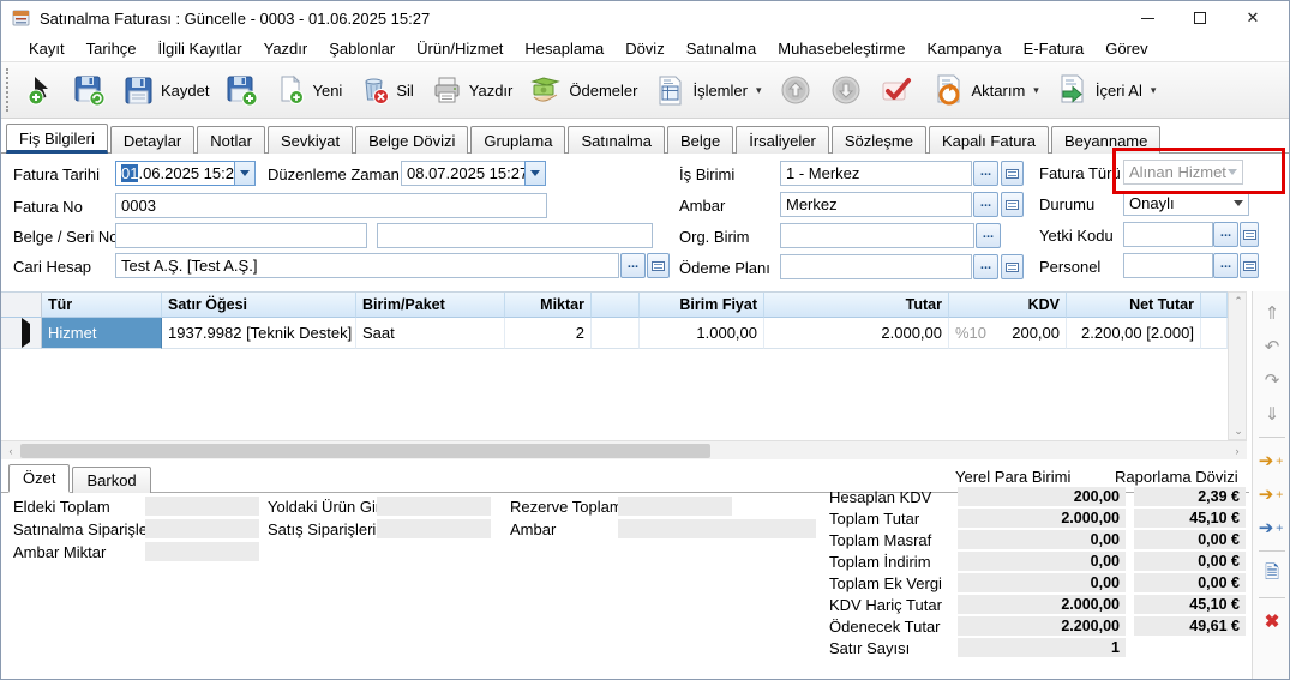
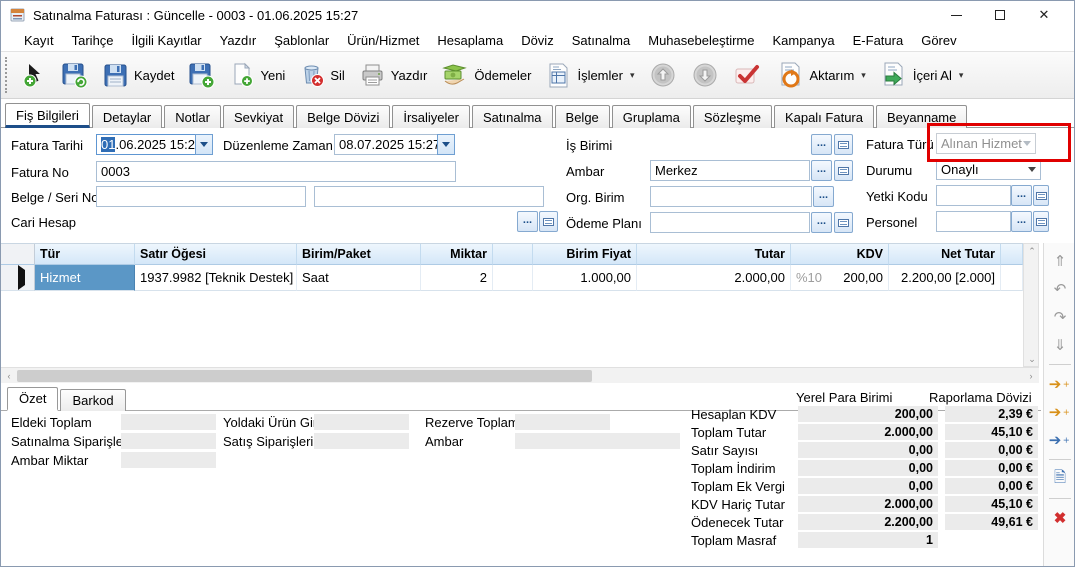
  Satınalma Faturası : Güncelle - 0003 - 01.06.2025 15:27
  ✕
  Kayıt
  Tarihçe
  İlgili Kayıtlar
  Yazdır
  Şablonlar
  Ürün/Hizmet
  Hesaplama
  Döviz
  Satınalma
  Muhasebeleştirme
  Kampanya
  E-Fatura
  Görev
  Kaydet
  Yeni
  Sil
  Yazdır
  Ödemeler
  İşlemler
  ▾
  Aktarım
  ▾
  İçeri Al
  ▾
  Fiş Bilgileri
  Detaylar
  Notlar
  Sevkiyat
  Belge Dövizi
- Gruplama
+ İrsaliyeler
  Satınalma
  Belge
- İrsaliyeler
+ Gruplama
  Sözleşme
  Kapalı Fatura
  Beyanname
  Fatura Tarihi
  01.06.2025 15:2
  Düzenleme Zaman
  08.07.2025 15:2
  Fatura No
  0003
  Belge / Seri No
  Cari Hesap
- Test A.Ş. [Test A.Ş.]
  ...
  İş Birimi
- 1 - Merkez
  ...
  Ambar
  Merkez
  ...
  Org. Birim
  ...
  Ödeme Planı
  ...
  Fatura Türü
  Alınan Hizmet
  Durumu
  Onaylı
  Yetki Kodu
  ...
  Personel
  ...
  Tür
  Satır Öğesi
  Birim/Paket
  Miktar
  Birim Fiyat
  Tutar
  KDV
  Net Tutar
  Hizmet
  1937.9982 [Teknik Destek]
  Saat
  2
  1.000,00
  2.000,00
  %10
  200,00
  2.200,00 [2.000]
  ⌃
  ⌄
  ‹
  ›
  ⇑
  ↶
  ↷
  ⇓
  ➔
  ＋
  ➔
  ＋
  ➔
  ＋
  🗎
  ✖
  Özet
  Barkod
  Yerel Para Birimi
  Raporlama Dövizi
  Eldeki Toplam
  Yoldaki Ürün Gi
  Rezerve Toplam
  Satınalma Siparişle
  Satış Siparişleri
  Ambar
  Ambar Miktar
  Hesaplan KDV
  200,00
  2,39 €
  Toplam Tutar
  2.000,00
  45,10 €
- Toplam Masraf
+ Satır Sayısı
  0,00
  0,00 €
  Toplam İndirim
  0,00
  0,00 €
  Toplam Ek Vergi
  0,00
  0,00 €
  KDV Hariç Tutar
  2.000,00
  45,10 €
  Ödenecek Tutar
  2.200,00
  49,61 €
- Satır Sayısı
+ Toplam Masraf
  1
